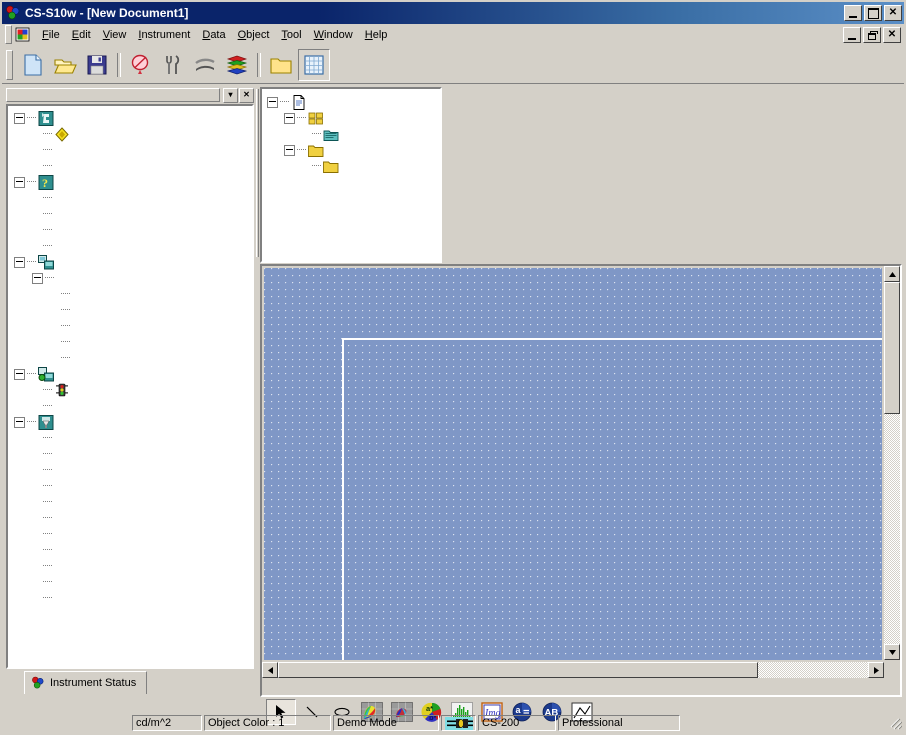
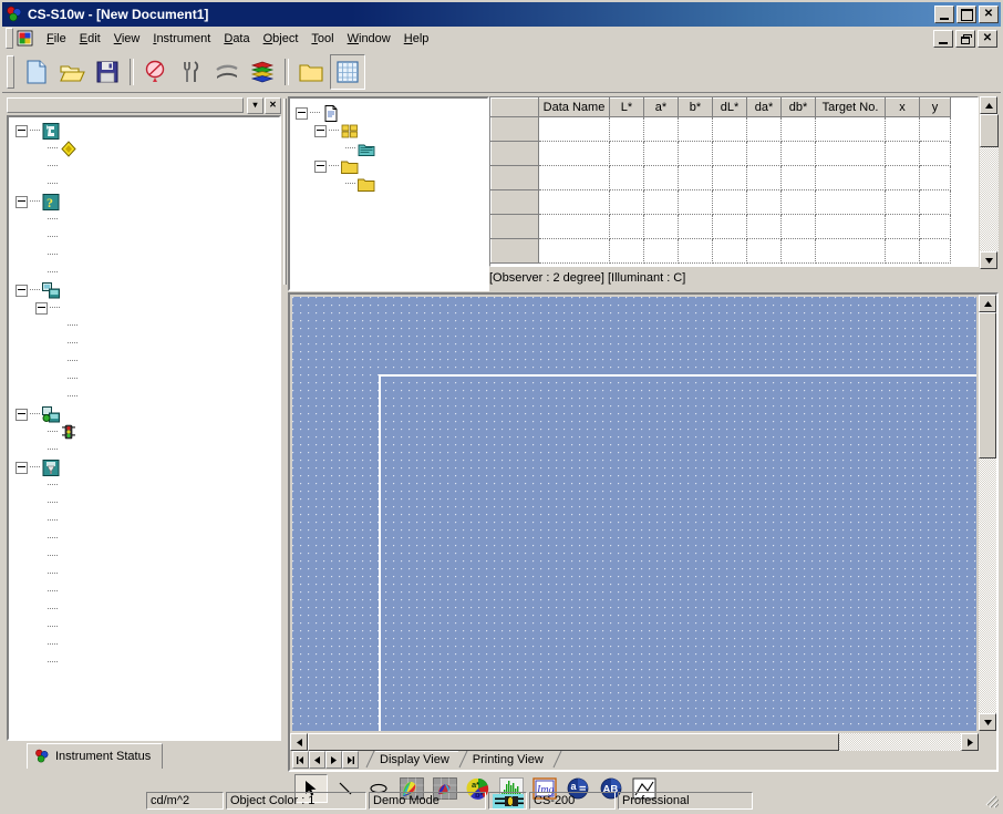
  CS-S10w - [New Document1]
  ✕
  File
  Edit
  View
  Instrument
  Data
  Object
  Tool
  Window
  Help
  ✕
  ▾
  ✕
  ?
  Instrument Status
+ 	Data Name	L*	a*	b*	dL*	da*	db*	Target No.	x	y
+ [Observer : 2 degree] [Illuminant : C]
+ Display View
+ Printing View
  a*
  b*
  Img
  a
  AB
  cd/m^2
  Object Color : 1
  Demo Mode
  CS-200
  Professional
